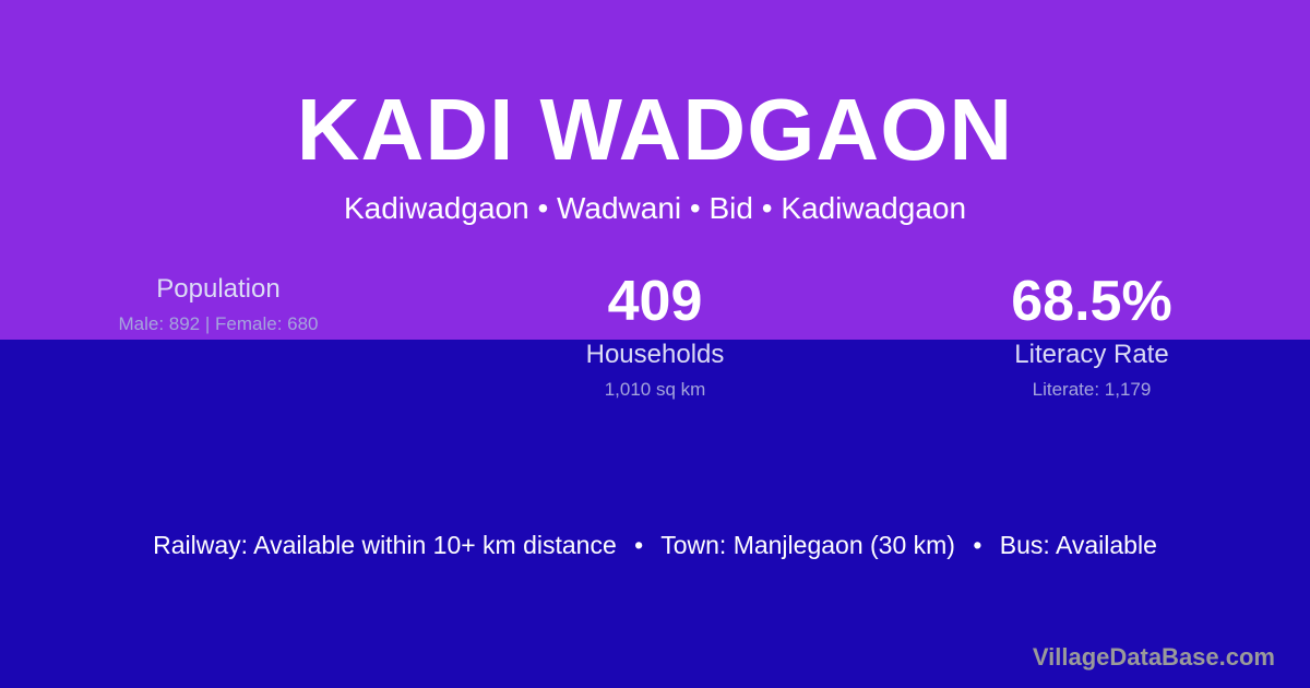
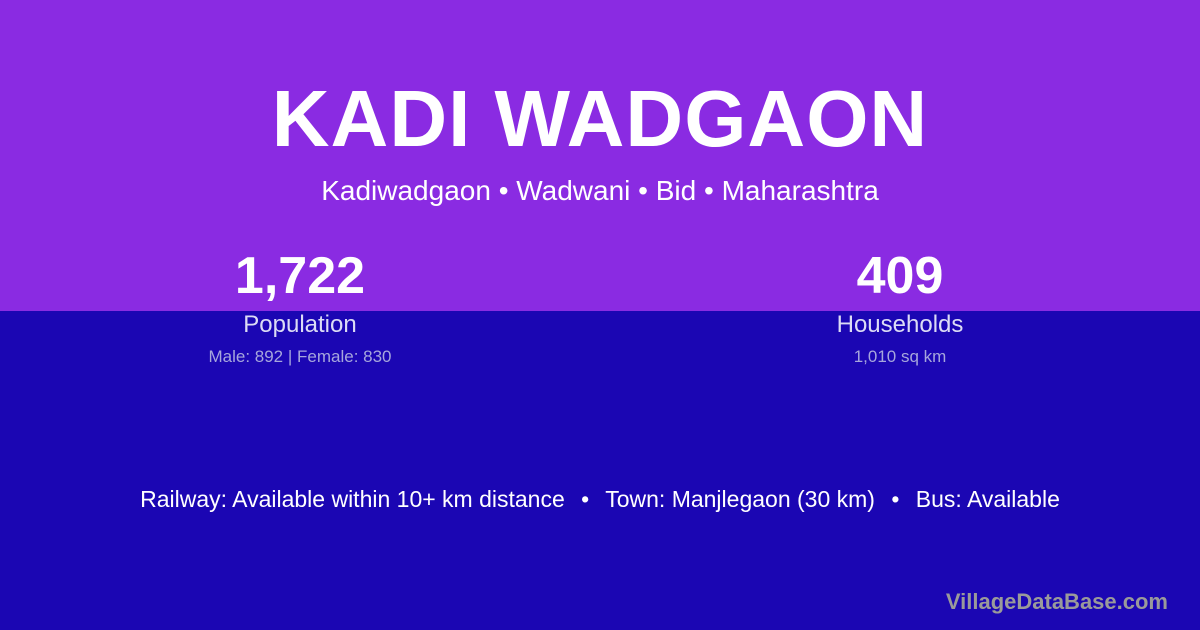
  KADI WADGAON
- Kadiwadgaon • Wadwani • Bid • Kadiwadgaon
+ Kadiwadgaon • Wadwani • Bid • Maharashtra
+ 1,722
  Population
- Male: 892 | Female: 680
+ Male: 892 | Female: 830
  409
  Households
  1,010 sq km
- 68.5%
- Literacy Rate
- Literate: 1,179
  Railway: Available within 10+ km distance • Town: Manjlegaon (30 km) • Bus: Available
  VillageDataBase.com
